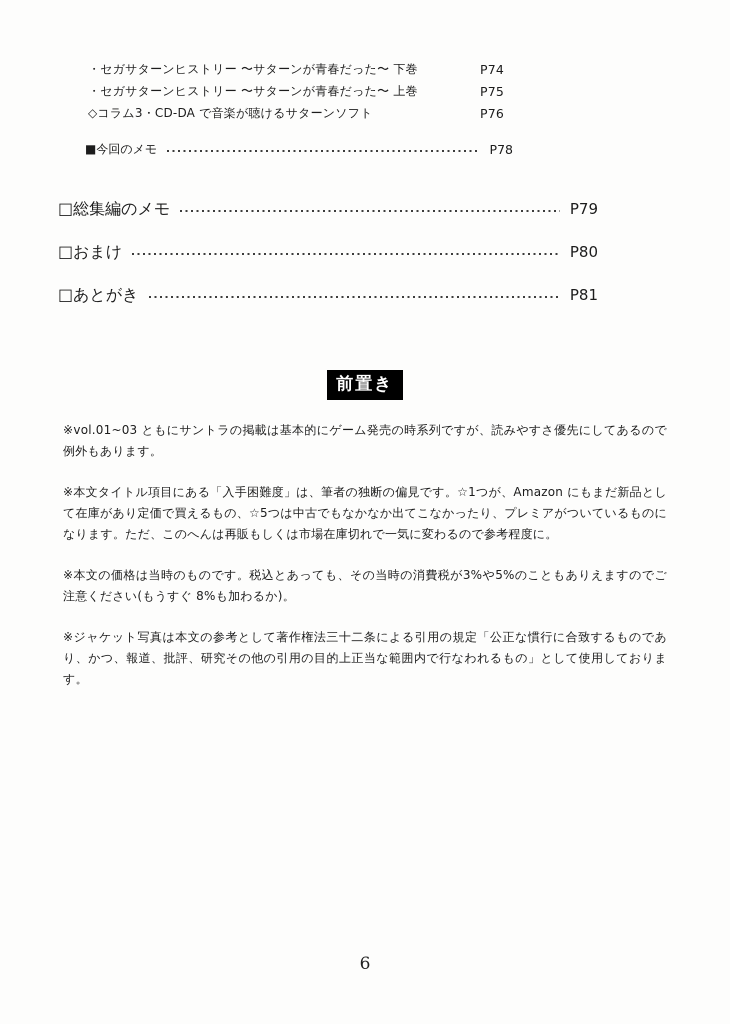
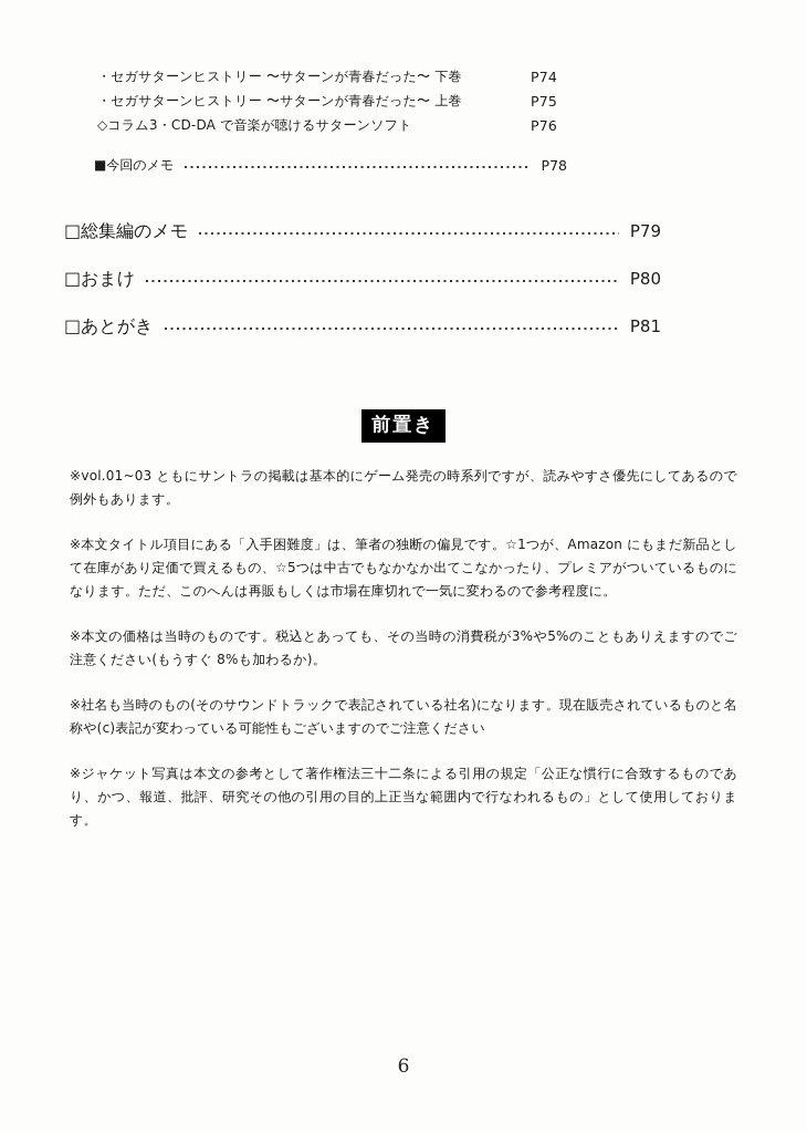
  ・セガサターンヒストリー 〜サターンが青春だった〜 下巻
  P74
  ・セガサターンヒストリー 〜サターンが青春だった〜 上巻
  P75
  ◇コラム3・CD-DA で音楽が聴けるサターンソフト
  P76
  ■今回のメモ
  P78
  □総集編のメモ
  P79
  □おまけ
  P80
  □あとがき
  P81
  前置き
  ※vol.01~03 ともにサントラの掲載は基本的にゲーム発売の時系列ですが、読みやすさ優先にしてあるので例外もあります。
  ※本文タイトル項目にある「入手困難度」は、筆者の独断の偏見です。☆1つが、Amazon にもまだ新品として在庫があり定価で買えるもの、☆5つは中古でもなかなか出てこなかったり、プレミアがついているものになります。ただ、このへんは再販もしくは市場在庫切れで一気に変わるので参考程度に。
  ※本文の価格は当時のものです。税込とあっても、その当時の消費税が3%や5%のこともありえますのでご注意ください(もうすぐ 8%も加わるか)。
+ ※社名も当時のもの(そのサウンドトラックで表記されている社名)になります。現在販売されているものと名称や(c)表記が変わっている可能性もございますのでご注意ください
  ※ジャケット写真は本文の参考として著作権法三十二条による引用の規定「公正な慣行に合致するものであり、かつ、報道、批評、研究その他の引用の目的上正当な範囲内で行なわれるもの」として使用しております。
  6
